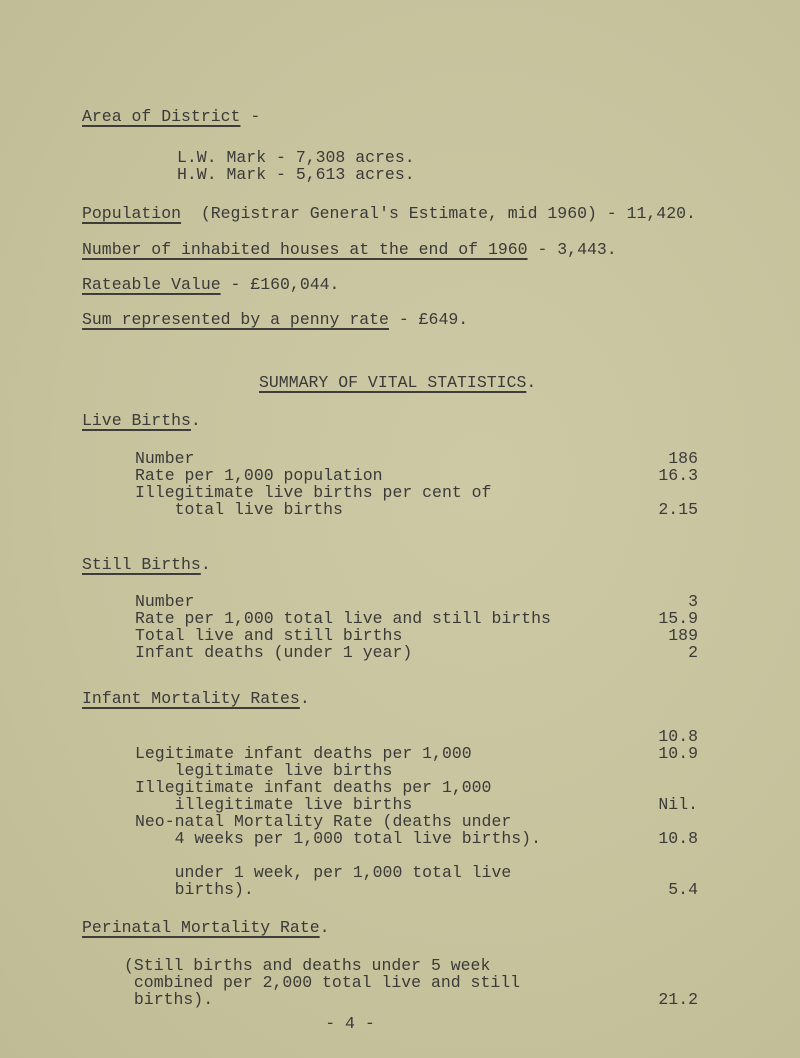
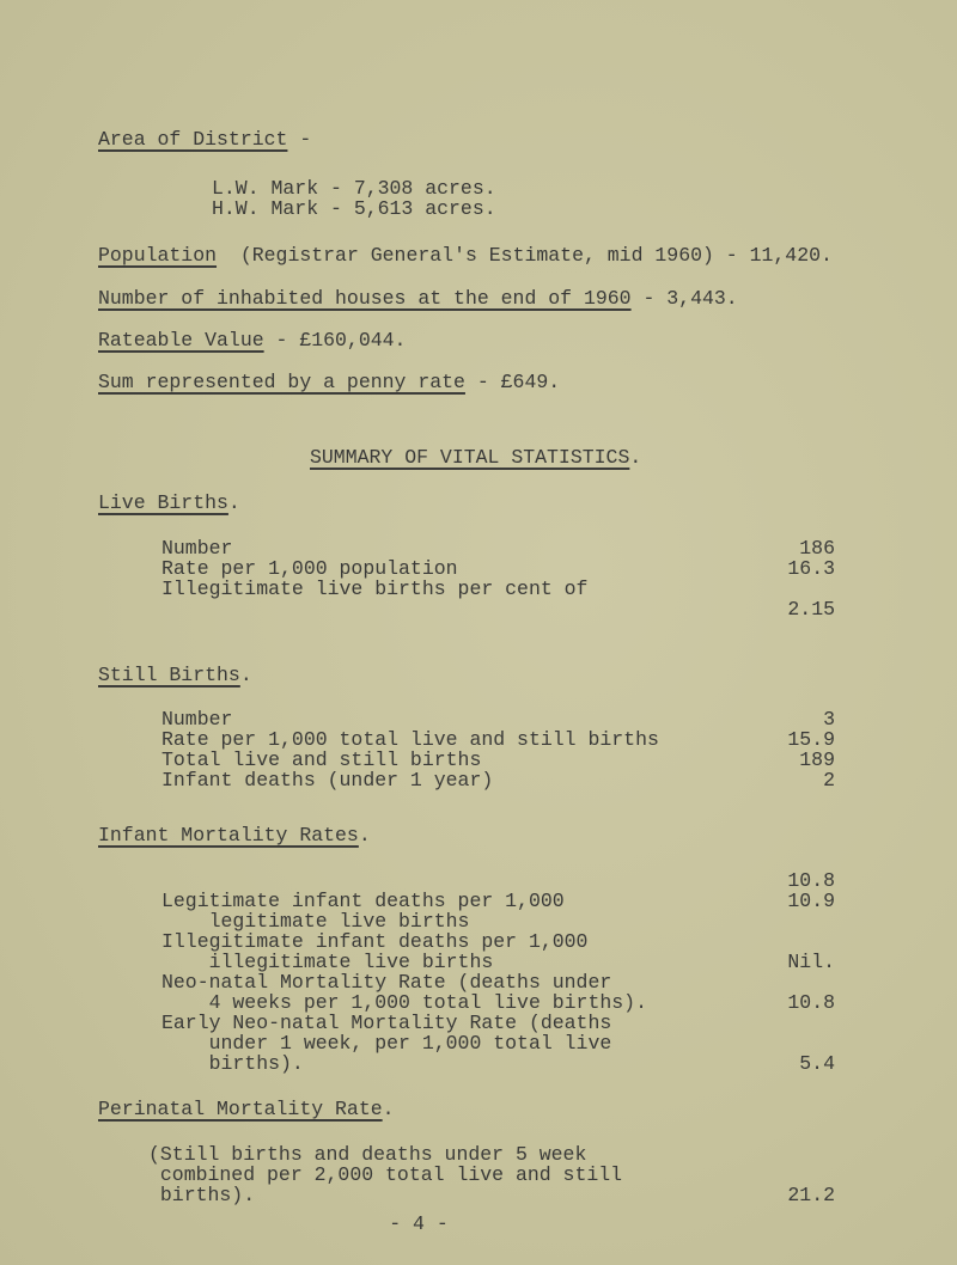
  Area of District -
  L.W. Mark - 7,308 acres.
  H.W. Mark - 5,613 acres.
  Population (Registrar General's Estimate, mid 1960) - 11,420.
  Number of inhabited houses at the end of 1960 - 3,443.
  Rateable Value - £160,044.
  Sum represented by a penny rate - £649.
  SUMMARY OF VITAL STATISTICS.
  Live Births.
  Number
  186
  Rate per 1,000 population
  16.3
  Illegitimate live births per cent of
- total live births
  2.15
  Still Births.
  Number
  3
  Rate per 1,000 total live and still births
  15.9
  Total live and still births
  189
  Infant deaths (under 1 year)
  2
  Infant Mortality Rates.
  10.8
  Legitimate infant deaths per 1,000
  10.9
  legitimate live births
  Illegitimate infant deaths per 1,000
  illegitimate live births
  Nil.
  Neo-natal Mortality Rate (deaths under
  4 weeks per 1,000 total live births).
  10.8
+ Early Neo-natal Mortality Rate (deaths
  under 1 week, per 1,000 total live
  births).
  5.4
  Perinatal Mortality Rate.
  (Still births and deaths under 5 week
  combined per 2,000 total live and still
  births).
  21.2
  - 4 -
